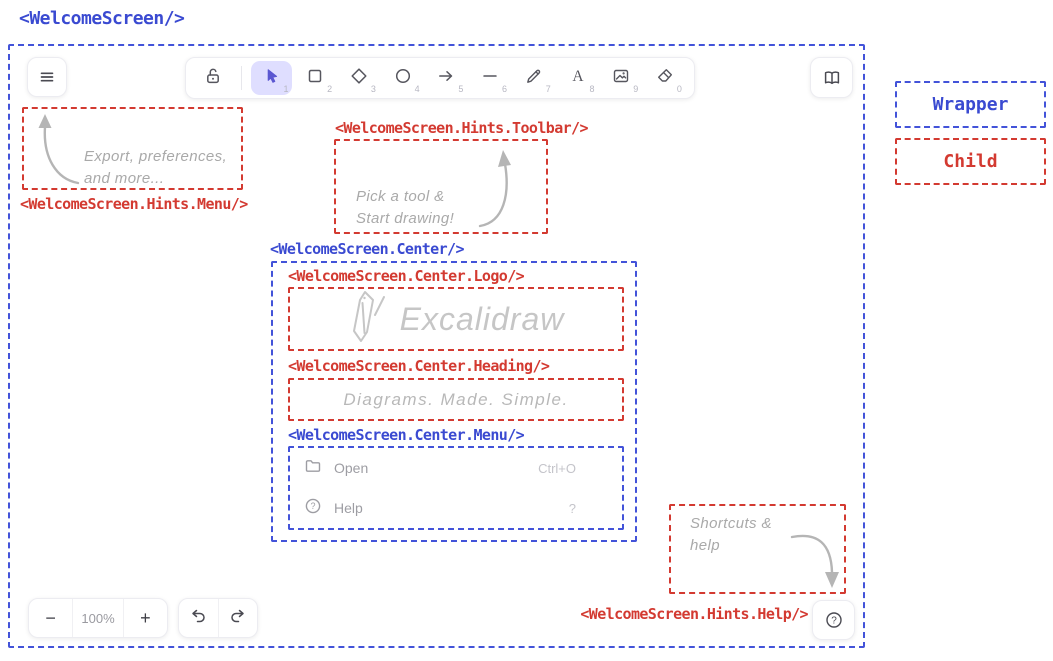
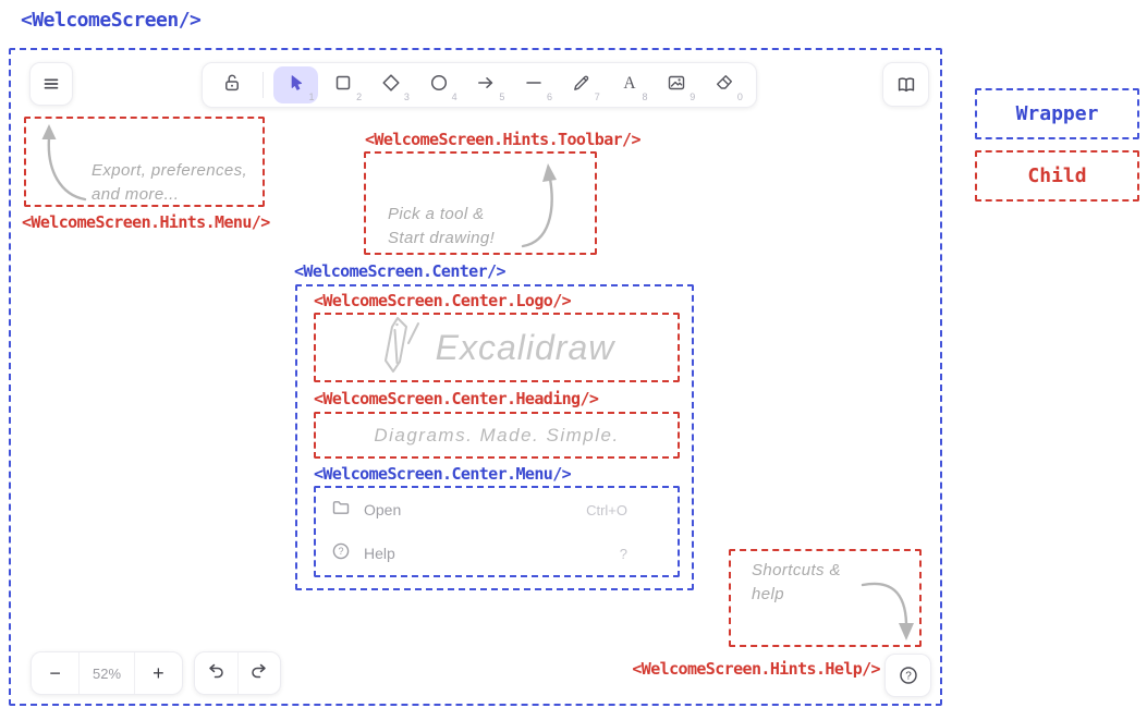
  <WelcomeScreen/>
  1
  2
  3
  4
  5
  6
  7
  A
  8
  9
  0
  Export, preferences,
  and more...
  <WelcomeScreen.Hints.Menu/>
  <WelcomeScreen.Hints.Toolbar/>
  Pick a tool &
  Start drawing!
  <WelcomeScreen.Center/>
  <WelcomeScreen.Center.Logo/>
  Excalidraw
  <WelcomeScreen.Center.Heading/>
  Diagrams. Made. Simple.
  <WelcomeScreen.Center.Menu/>
  Open
  Ctrl+O
  ?
  Help
  ?
  Shortcuts &
  help
  <WelcomeScreen.Hints.Help/>
  ?
  −
- 100%
+ 52%
  +
  Wrapper
  Child
